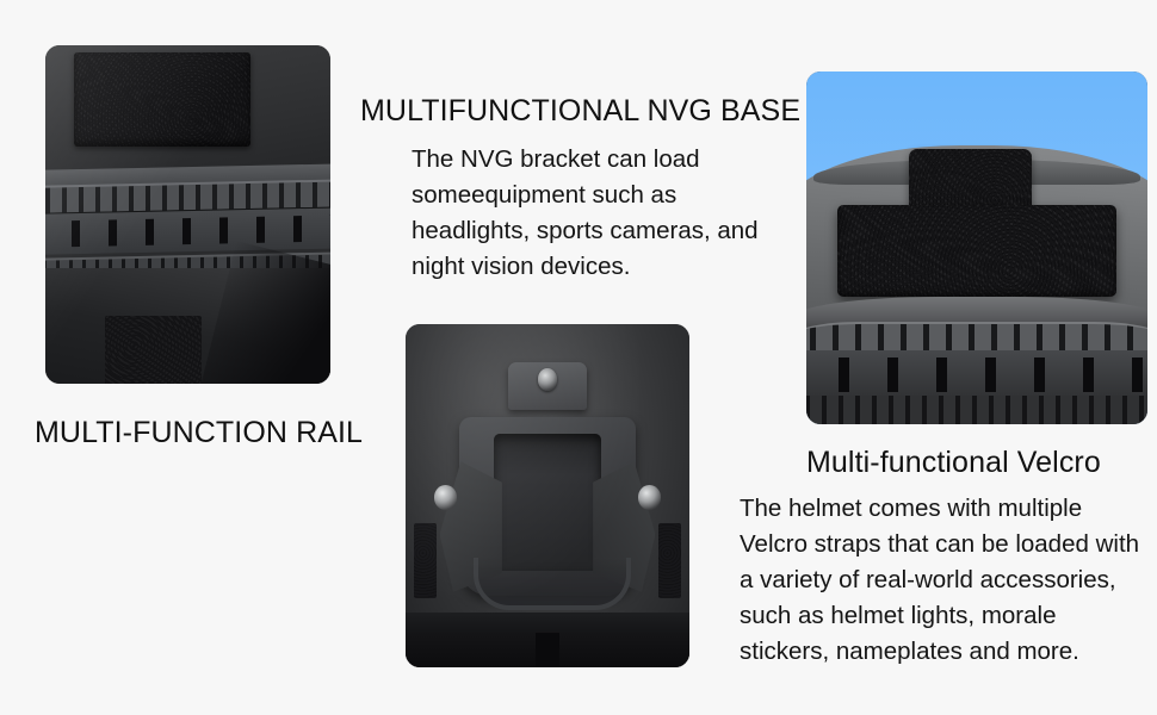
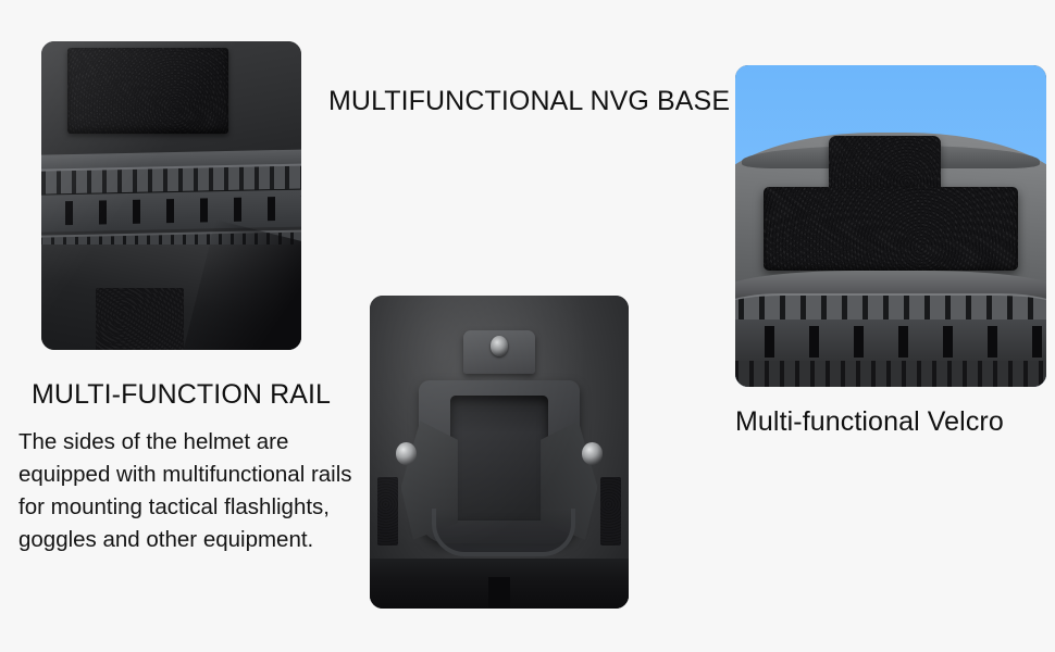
  MULTIFUNCTIONAL NVG BASE
- The NVG bracket can load someequipment such as headlights, sports cameras, and night vision devices.
  MULTI-FUNCTION RAIL
+ The sides of the helmet are equipped with multifunctional rails for mounting tactical flashlights, goggles and other equipment.
  Multi-functional Velcro
- The helmet comes with multiple Velcro straps that can be loaded with a variety of real-world accessories, such as helmet lights, morale stickers, nameplates and more.
